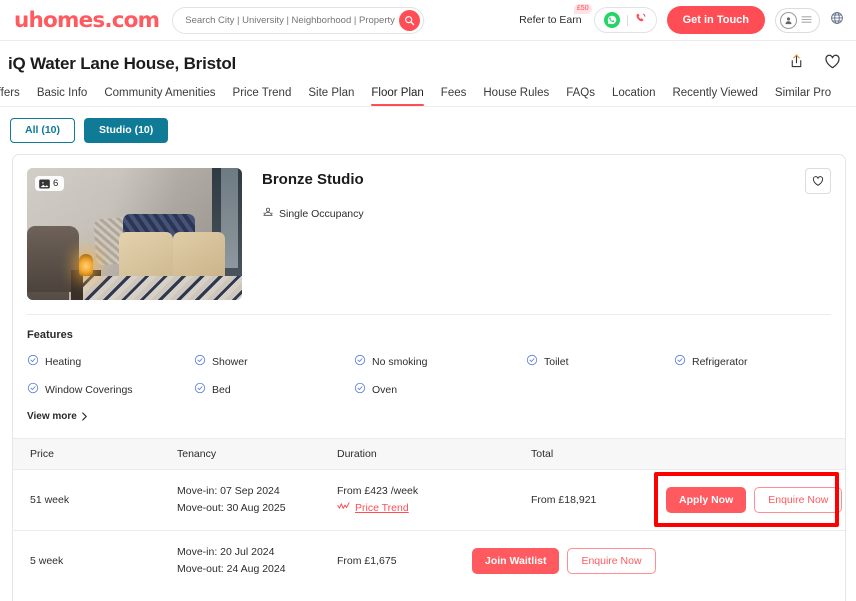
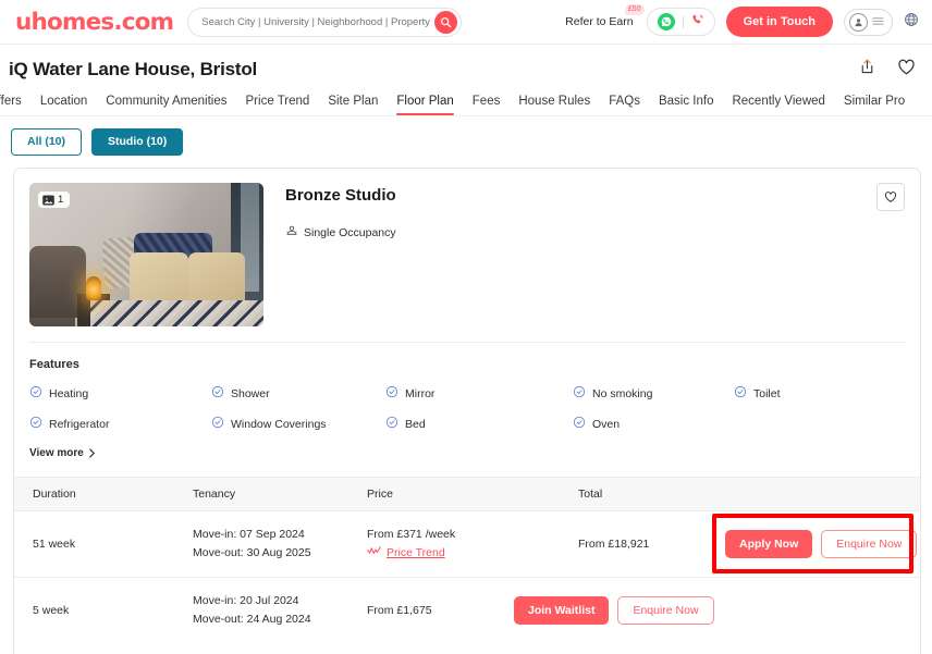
  uhomes.com
  Search City | University | Neighborhood | Property
  Refer to Earn
  Get in Touch
  iQ Water Lane House, Bristol
- Basic Info
+ Location
  Community Amenities
  Price Trend
  Site Plan
  Floor Plan
  Fees
  House Rules
  FAQs
- Location
+ Basic Info
  Recently Viewed
  Similar Pro
  All (10)
  Studio (10)
- 6
+ 1
  Bronze Studio
  Single Occupancy
  Features
  Heating
  Shower
+ Mirror
  No smoking
  Toilet
  Refrigerator
  Window Coverings
  Bed
  Oven
  View more
- Price
+ Duration
  Tenancy
- Duration
+ Price
  Total
  51 week
  Move-in: 07 Sep 2024
  Move-out: 30 Aug 2025
- From £423 /week
+ From £371 /week
  Price Trend
  From £18,921
  Apply Now
  Enquire Now
  5 week
  Move-in: 20 Jul 2024
  Move-out: 24 Aug 2024
  From £1,675
  Join Waitlist
  Enquire Now
